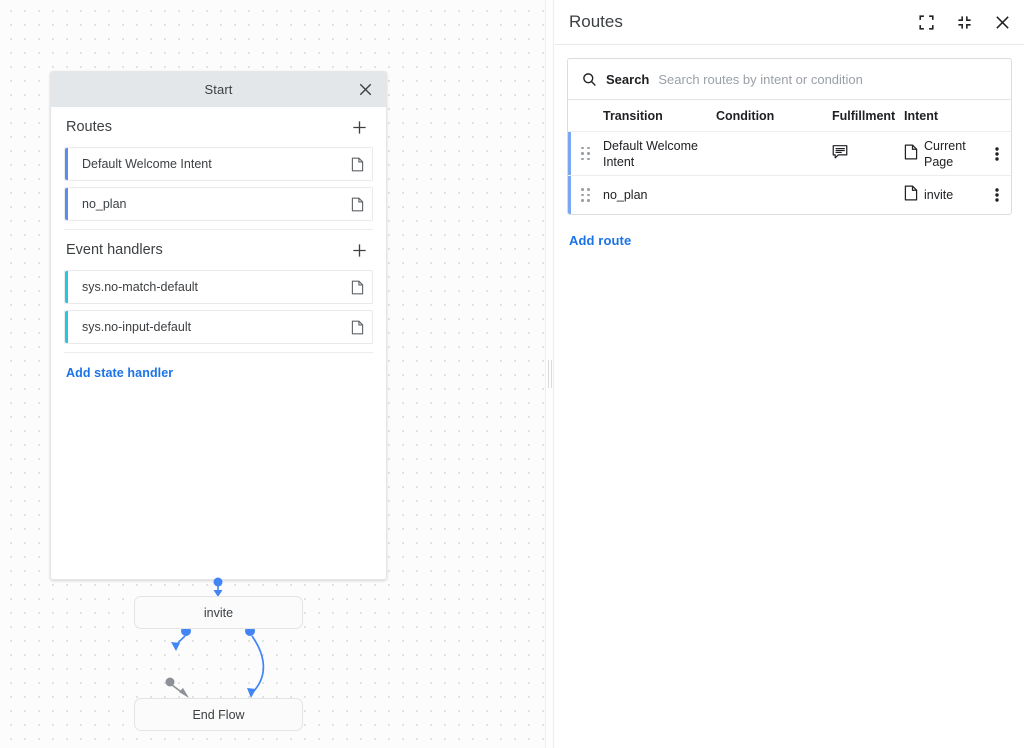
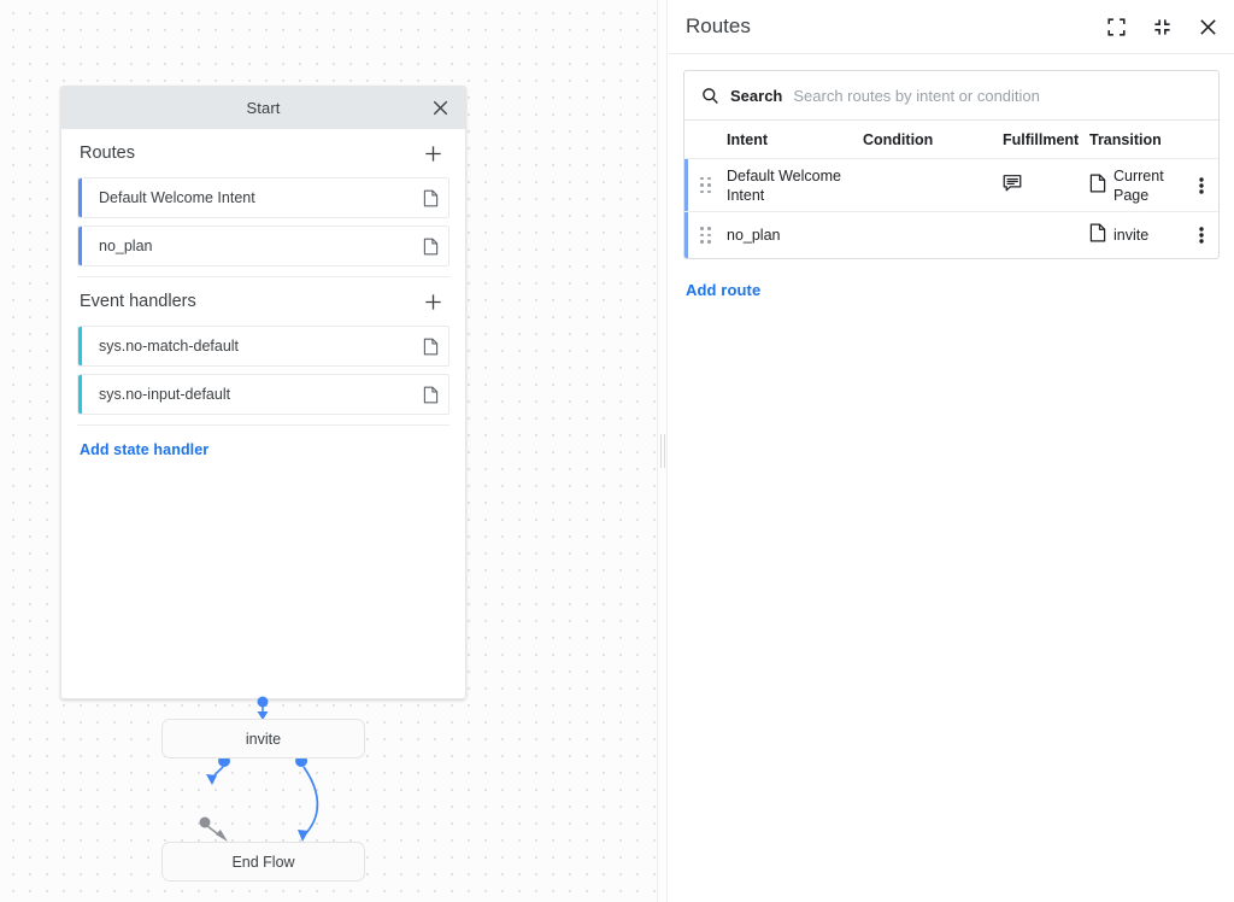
  Start
  Routes
  Default Welcome Intent
  no_plan
  Event handlers
  sys.no-match-default
  sys.no-input-default
  Add state handler
  invite
  End Flow
  Routes
  Search
  Search routes by intent or condition
- Transition
+ Intent
  Condition
  Fulfillment
- Intent
+ Transition
  Default Welcome Intent
  Current Page
  no_plan
  invite
  Add route
